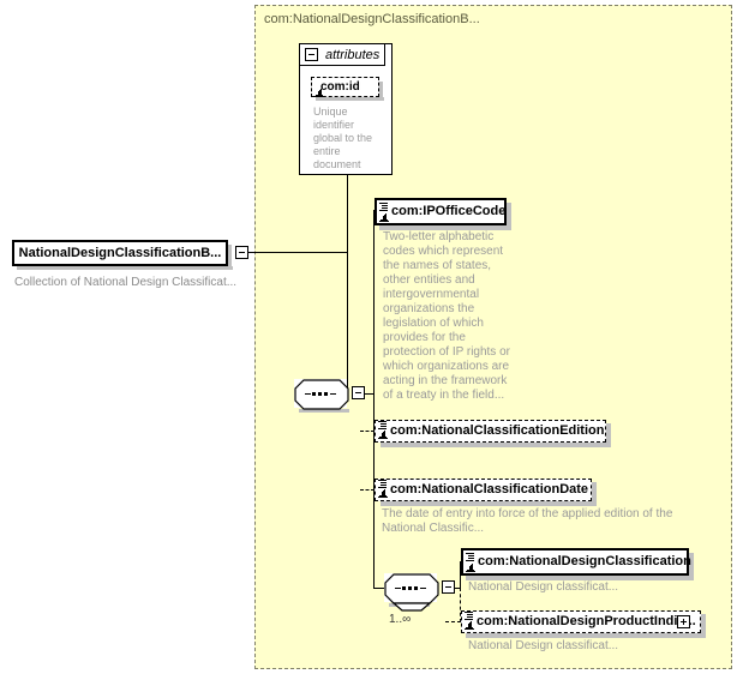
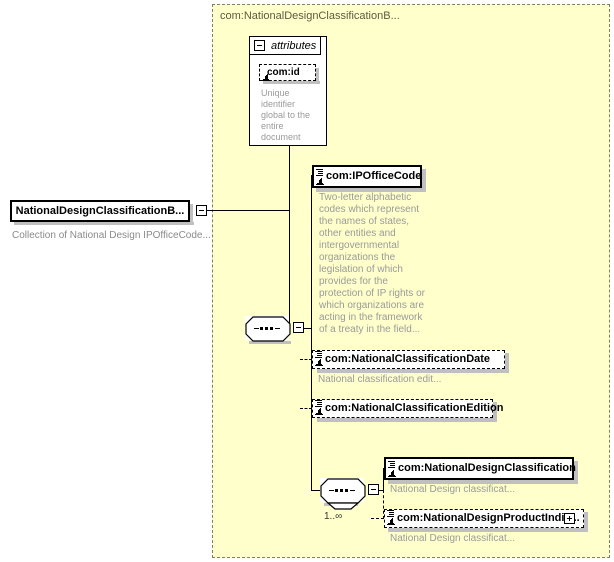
  com:NationalDesignClassificationB...
  NationalDesignClassificationB...
- Collection of National Design Classificat...
+ Collection of National Design IPOfficeCode...
  attributes
  com:id
  Unique identifier global to the entire document
  com:IPOfficeCode
  Two-letter alphabetic codes which represent the names of states, other entities and intergovernmental organizations the legislation of which provides for the protection of IP rights or which organizations are acting in the framework of a treaty in the field...
- com:NationalClassificationEdition
+ com:NationalClassificationDate
+ National classification edit...
- com:NationalClassificationDate
+ com:NationalClassificationEdition
- The date of entry into force of the applied edition of the National Classific...
  1..∞
  com:NationalDesignClassification
  National Design classificat...
  com:NationalDesignProductIndi..
  National Design classificat...
